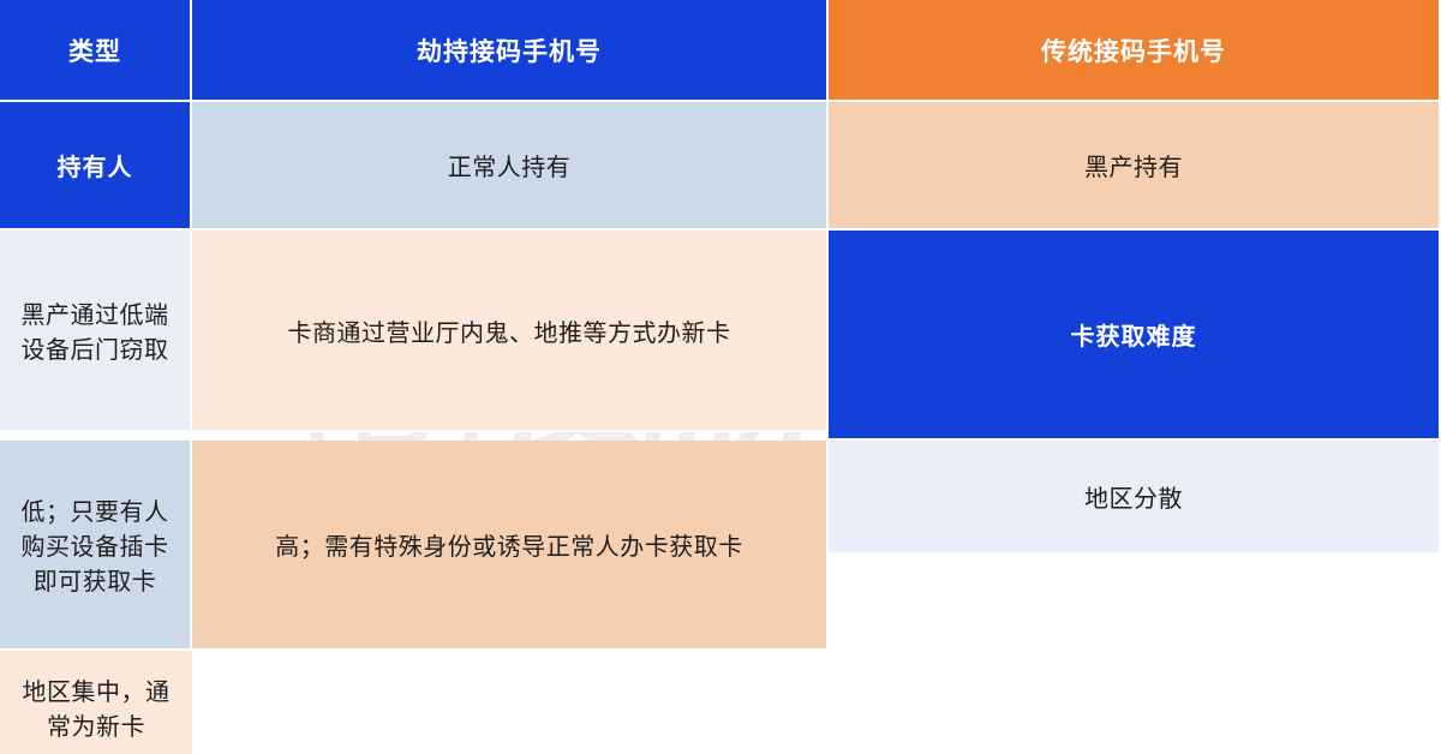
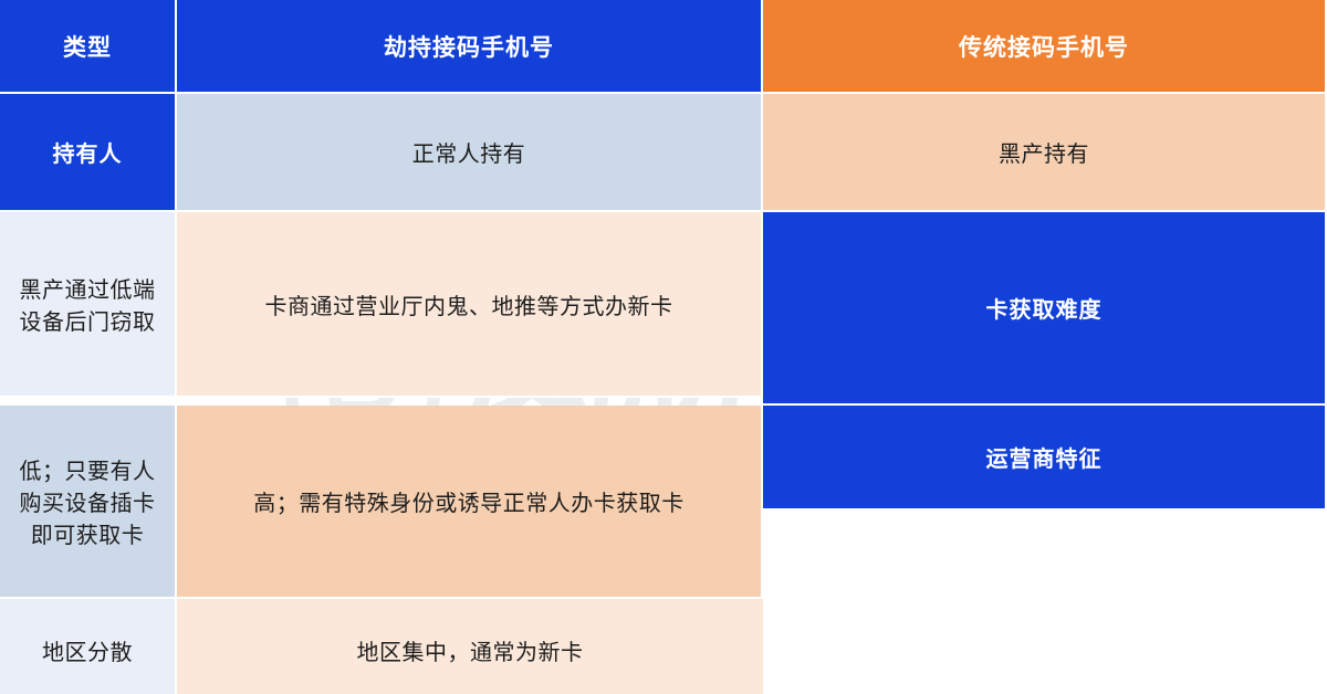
  类型
  劫持接码手机号
  传统接码手机号
  持有人
  正常人持有
  黑产持有
  黑产通过低端设备后门窃取
  卡商通过营业厅内鬼、地推等方式办新卡
  卡获取难度
  低；只要有人购买设备插卡即可获取卡
  高；需有特殊身份或诱导正常人办卡获取卡
+ 运营商特征
  地区分散
  地区集中，通常为新卡
